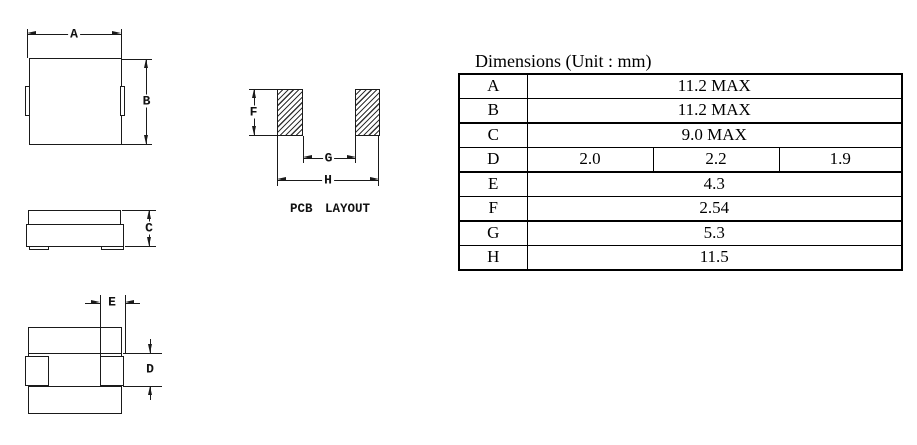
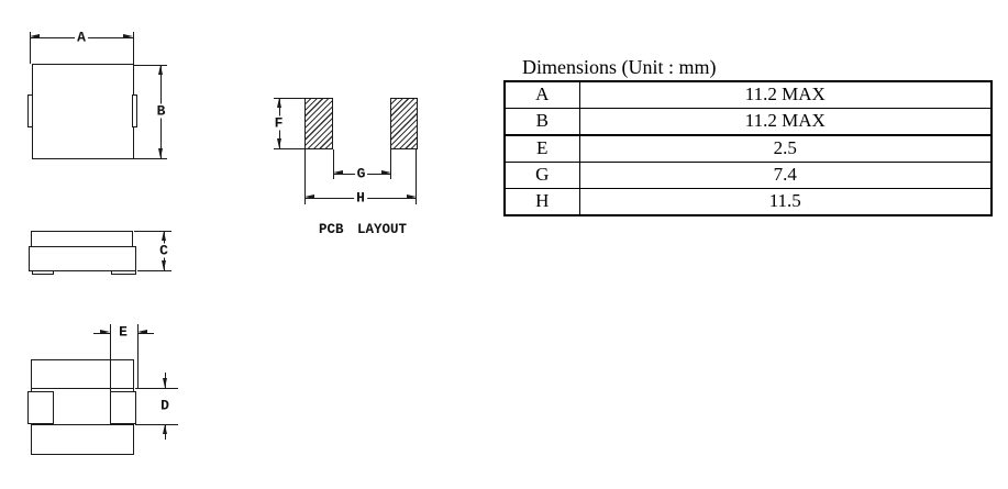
  A
  B
  C
  E
  D
  F
  G
  H
  PCB LAYOUT
  Dimensions (Unit : mm)
  A	11.2 MAX
  B	11.2 MAX
- C	9.0 MAX
- D	2.0	2.2	1.9
- E	4.3
+ E	2.5
- F	2.54
- G	5.3
+ G	7.4
  H	11.5
